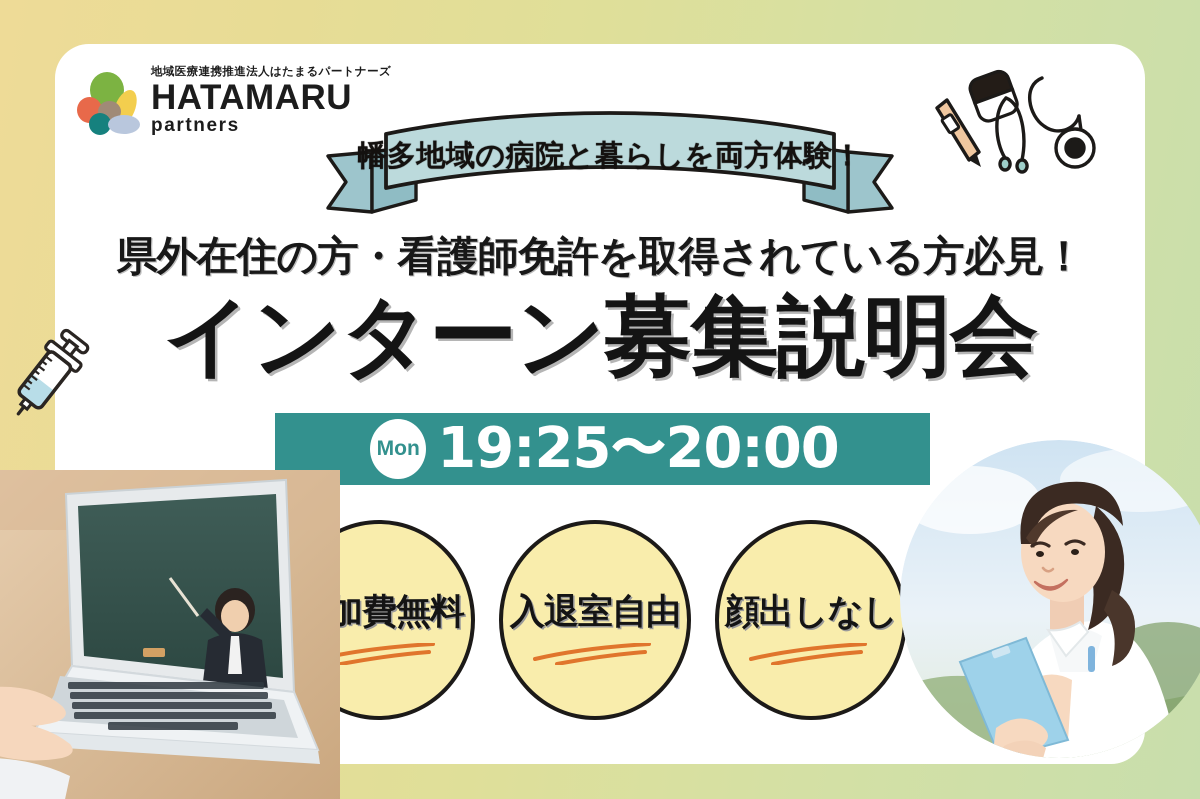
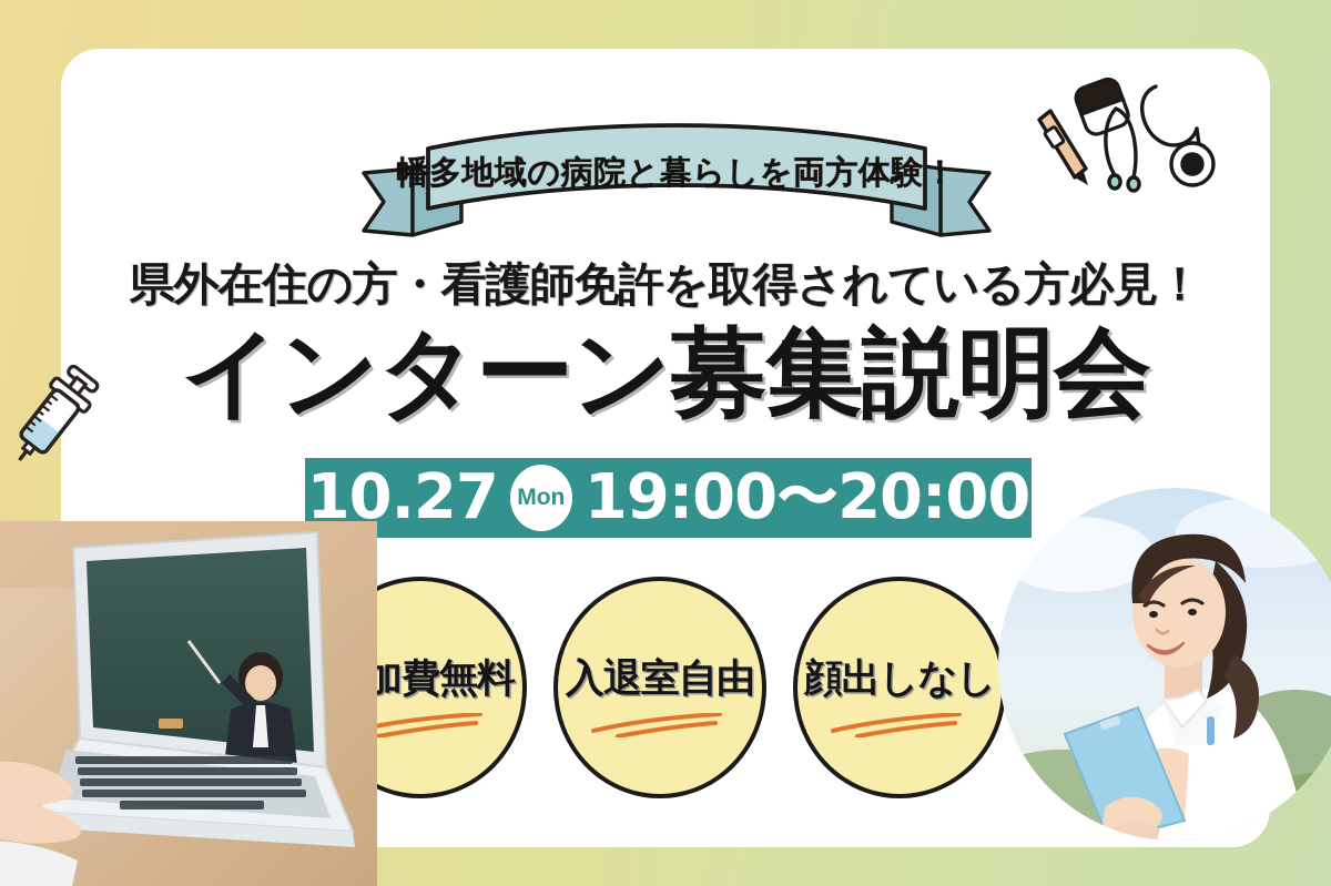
- 地域医療連携推進法人はたまるパートナーズ
- HATAMARU
- partners
  幡多地域の病院と暮らしを両方体験！
  県外在住の方・看護師免許を取得されている方必見！
  インターン募集説明会
+ 10.27
  Mon
- 19:25〜20:00
+ 19:00〜20:00
  加費無料
  入退室自由
  顔出しなし
